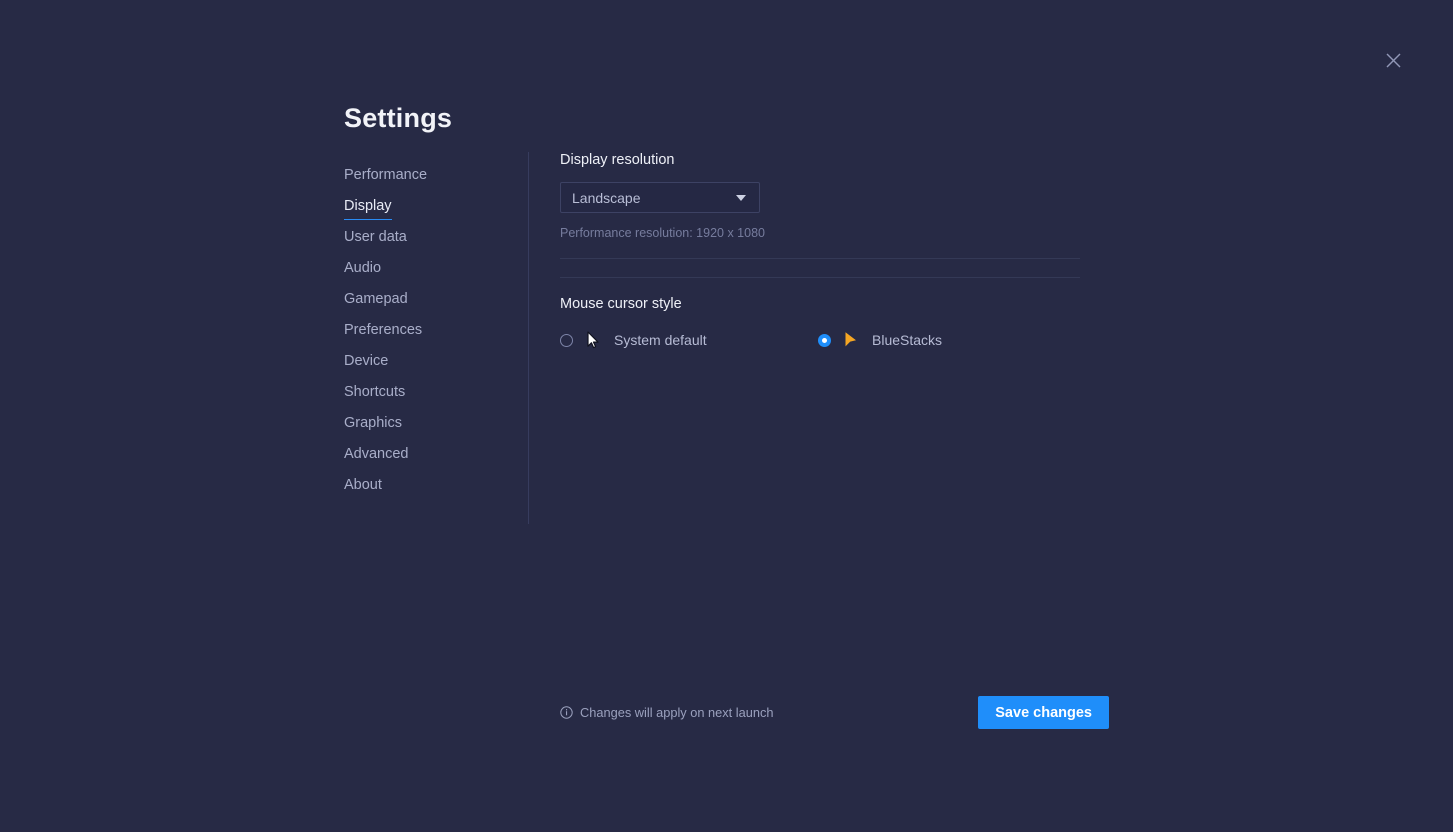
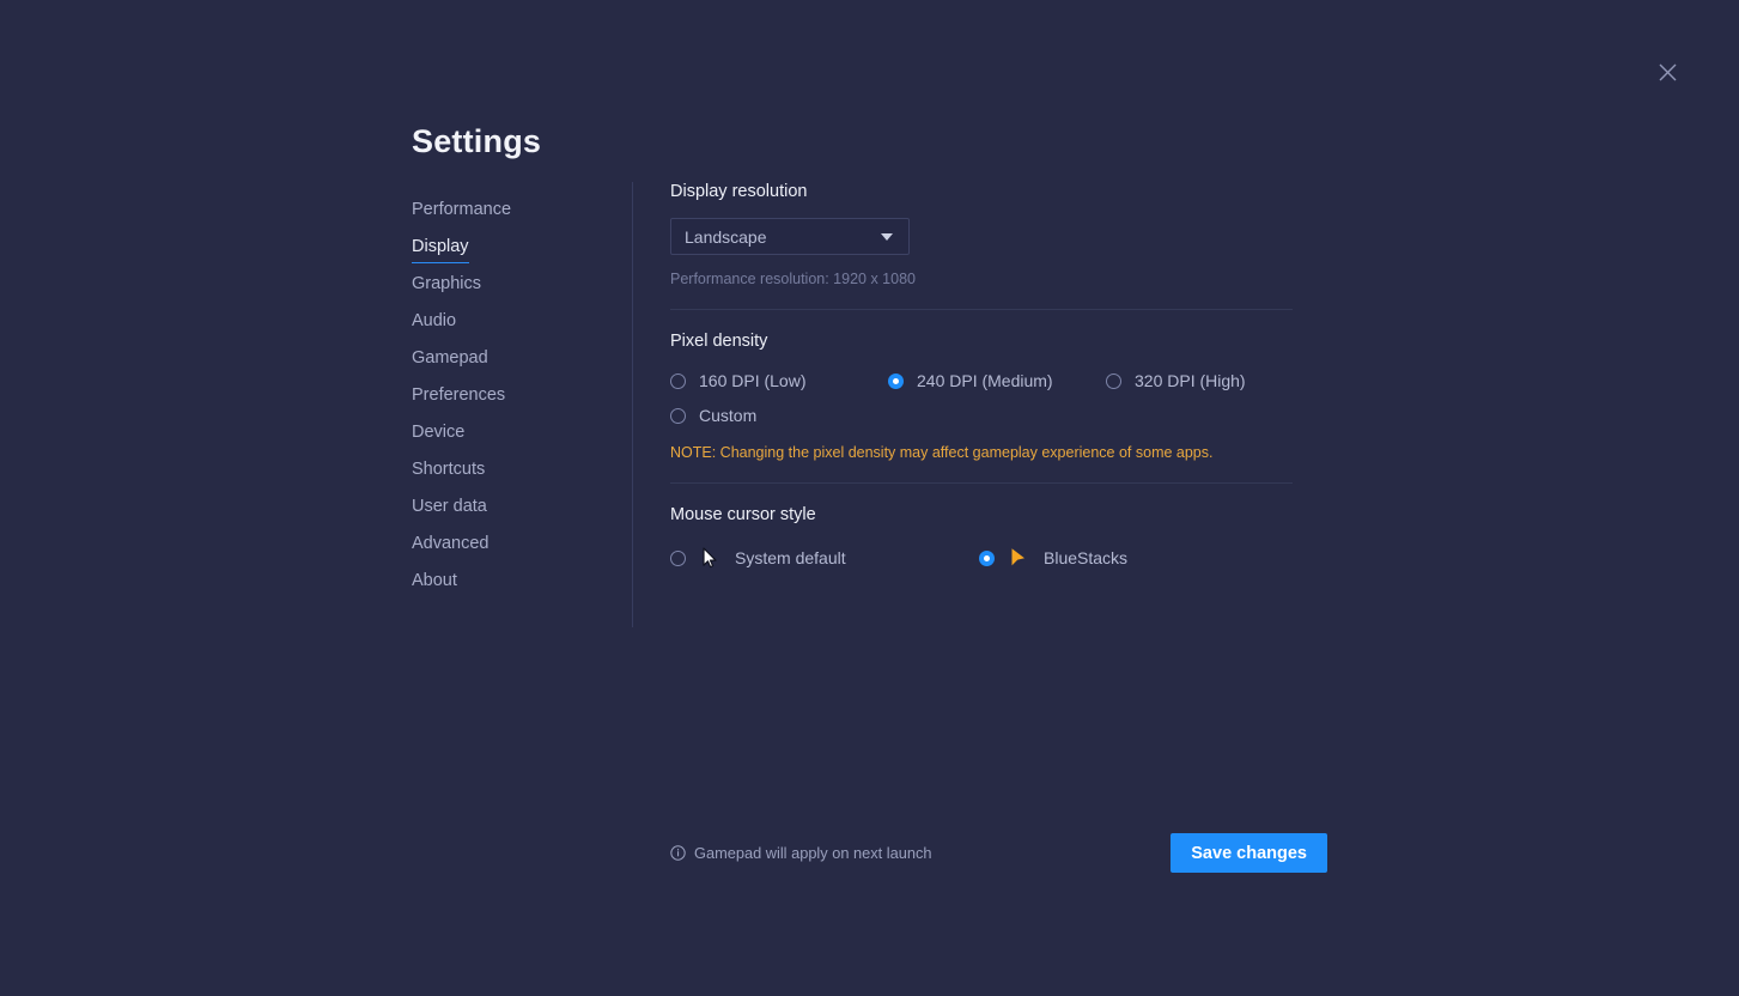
  Settings
  Performance
  Display
- User data
+ Graphics
  Audio
  Gamepad
  Preferences
  Device
  Shortcuts
- Graphics
+ User data
  Advanced
  About
  Display resolution
  Landscape
  Performance resolution: 1920 x 1080
+ Pixel density
+ 160 DPI (Low)
+ 240 DPI (Medium)
+ 320 DPI (High)
+ Custom
+ NOTE: Changing the pixel density may affect gameplay experience of some apps.
  Mouse cursor style
  System default
  BlueStacks
- Changes will apply on next launch
+ Gamepad will apply on next launch
  Save changes
